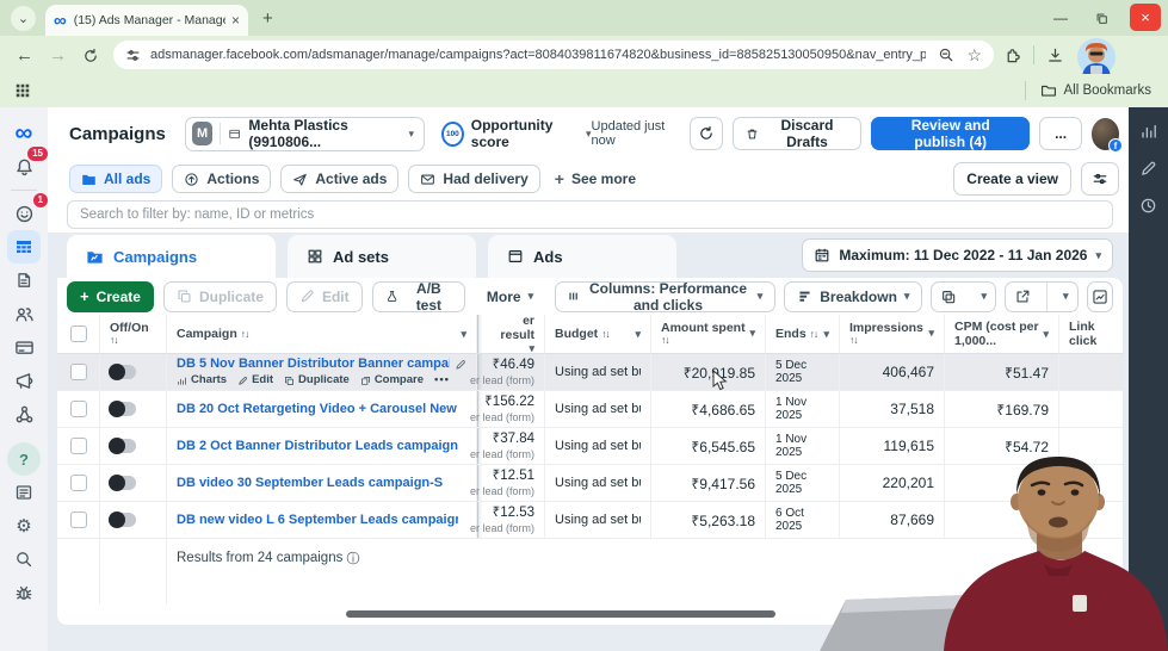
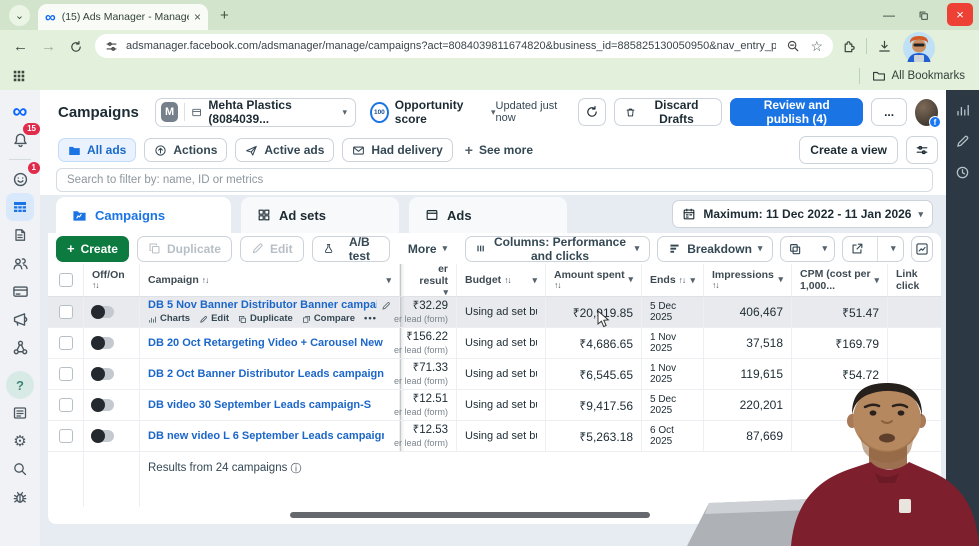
  ⌄
  ∞
  (15) Ads Manager - Manag
  ×
  +
  —
  ×
  ←
  →
  adsmanager.facebook.com/adsmanager/manage/campaigns?act=8084039811674820&business_id=885825130050950&nav_entry_p
  ☆
  All Bookmarks
  ∞
  15
  1
  ?
  ⚙
  Campaigns
  M
- Mehta Plastics (9910806...
+ Mehta Plastics (8084039...
  ▾
  Opportunity score
  ▾
  Updated just now
  Discard Drafts
  Review and publish (4)
  ...
  f
  All ads
  Actions
  Active ads
  Had delivery
  +
  See more
  Create a view
  Search to filter by: name, ID or metrics
  Campaigns
  Ad sets
  Ads
  Maximum: 11 Dec 2022 - 11 Jan 2026
  ▾
  +
  Create
  Duplicate
  Edit
  A/B test
  More
  ▾
  Columns: Performance and clicks
  ▾
  Breakdown
  ▾
  ▾
  ▾
  Off/On
  ↑↓
  Campaign
  ↑↓
  ▾
  er result
  ▾
  Budget
  ↑↓
  ▾
  Amount spent
  ↑↓
  ▾
  Ends
  ↑↓
  ▾
  Impressions
  ↑↓
  ▾
  CPM (cost per
  1,000...
  ▾
  Link click
  DB 5 Nov Banner Distributor Banner campa
  Charts
  Edit
  Duplicate
  Compare
  •••
- ₹46.49
+ ₹32.29
  er lead (form)
  Using ad set b
  ₹20,19.85
  5 Dec 2025
  406,467
  ₹51.47
  DB 20 Oct Retargeting Video + Carousel New
  ₹156.22
  er lead (form)
  Using ad set b
  ₹4,686.65
  1 Nov 2025
  37,518
  ₹169.79
  DB 2 Oct Banner Distributor Leads campaign
- ₹37.84
+ ₹71.33
  er lead (form)
  Using ad set b
  ₹6,545.65
  1 Nov 2025
  119,615
  ₹54.72
  DB video 30 September Leads campaign-S
  ₹12.51
  er lead (form)
  Using ad set b
  ₹9,417.56
  5 Dec 2025
  220,201
  DB new video L 6 September Leads campaig
  ₹12.53
  er lead (form)
  Using ad set b
  ₹5,263.18
  6 Oct 2025
  87,669
  Results from 24 campaigns
  ⓘ
